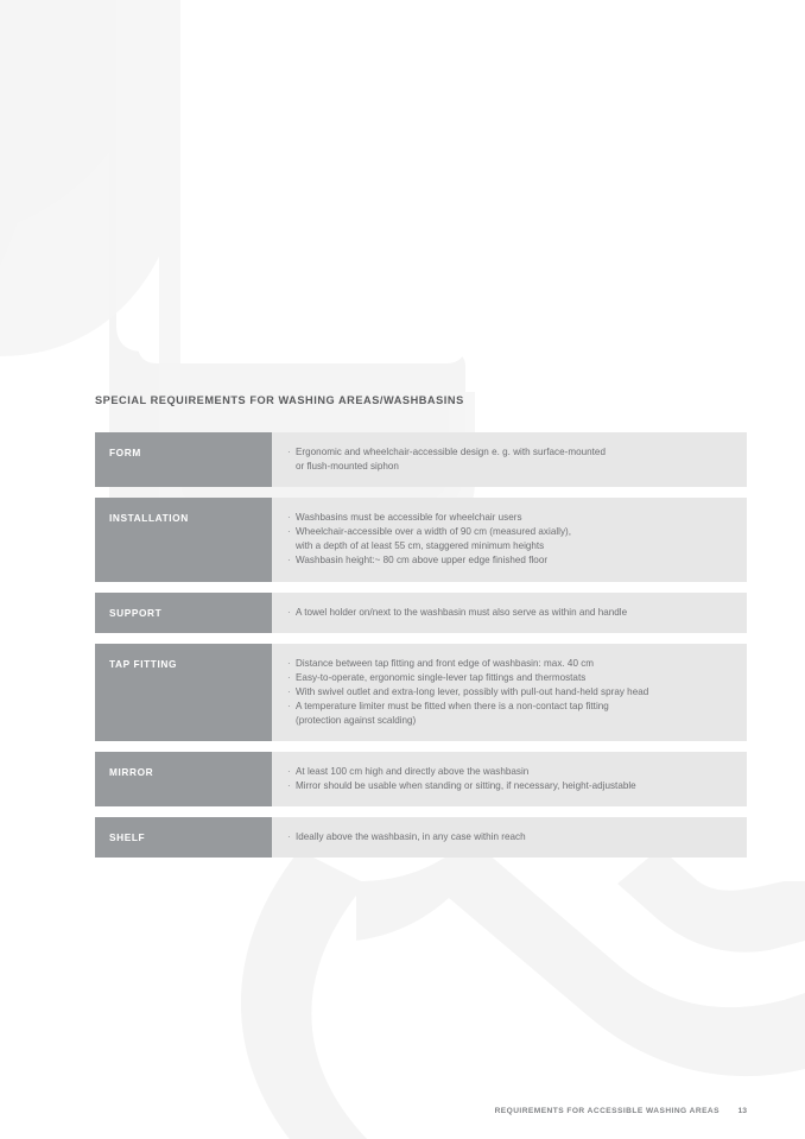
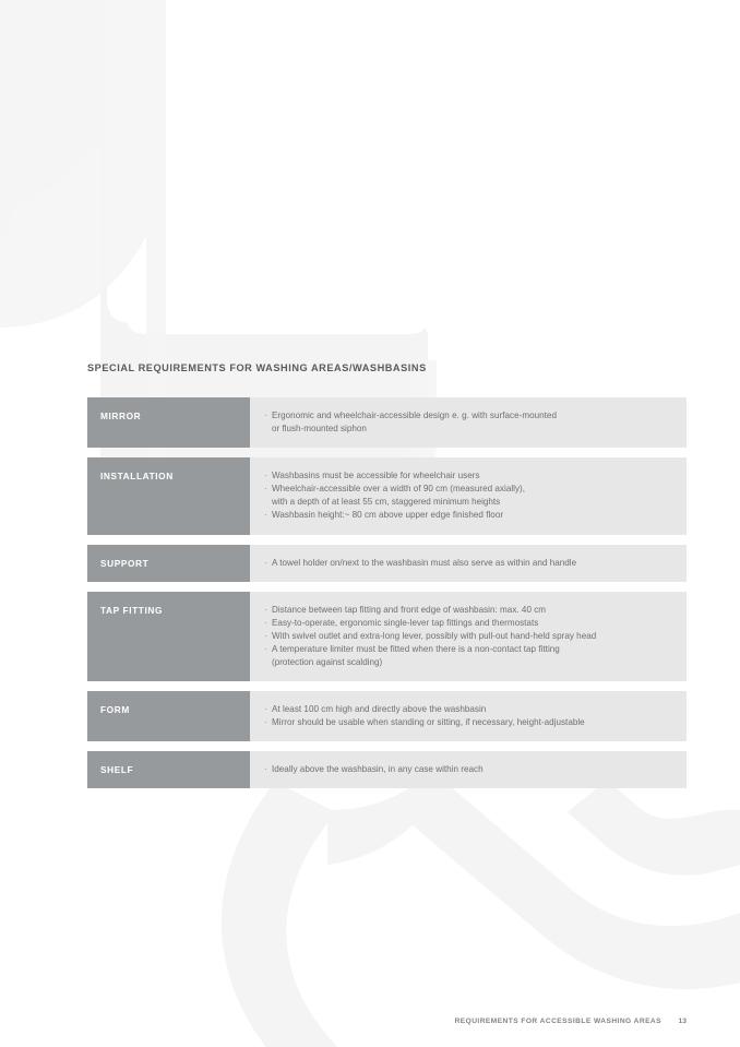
  SPECIAL REQUIREMENTS FOR WASHING AREAS/WASHBASINS
- FORM
+ MIRROR
  ·
  Ergonomic and wheelchair-accessible design e. g. with surface-mounted
  or flush-mounted siphon
  INSTALLATION
  ·
  Washbasins must be accessible for wheelchair users
  ·
  Wheelchair-accessible over a width of 90 cm (measured axially),
  with a depth of at least 55 cm, staggered minimum heights
  ·
  Washbasin height:~ 80 cm above upper edge finished floor
  SUPPORT
  ·
  A towel holder on/next to the washbasin must also serve as within and handle
  TAP FITTING
  ·
  Distance between tap fitting and front edge of washbasin: max. 40 cm
  ·
  Easy-to-operate, ergonomic single-lever tap fittings and thermostats
  ·
  With swivel outlet and extra-long lever, possibly with pull-out hand-held spray head
  ·
  A temperature limiter must be fitted when there is a non-contact tap fitting
  (protection against scalding)
- MIRROR
+ FORM
  ·
  At least 100 cm high and directly above the washbasin
  ·
  Mirror should be usable when standing or sitting, if necessary, height-adjustable
  SHELF
  ·
  Ideally above the washbasin, in any case within reach
